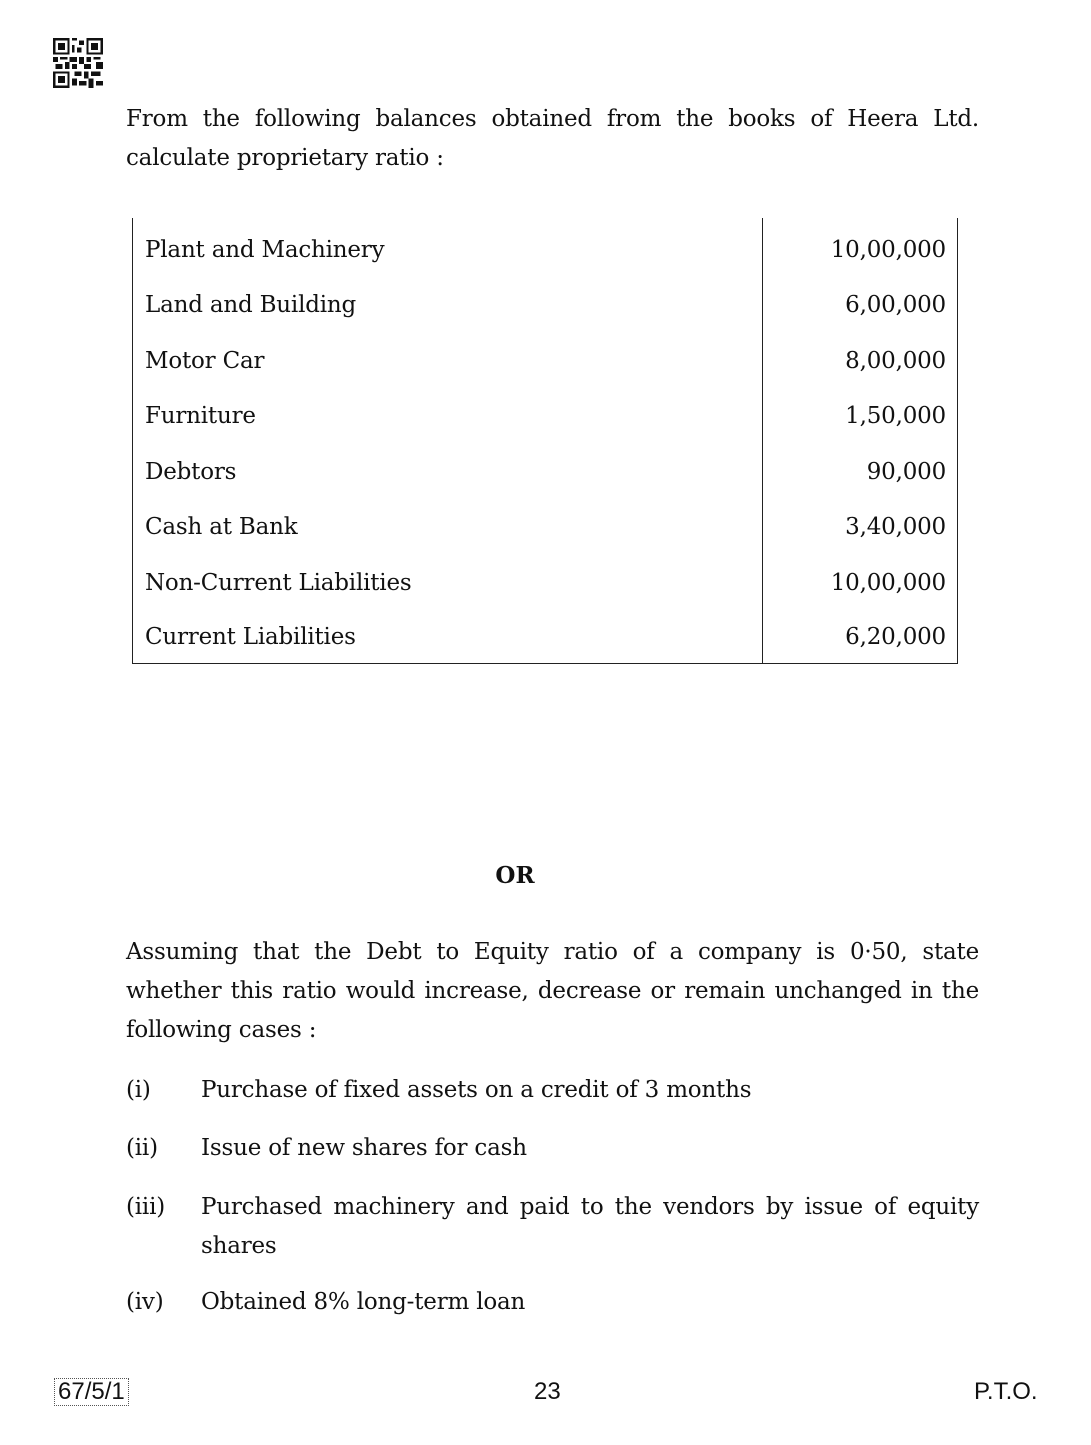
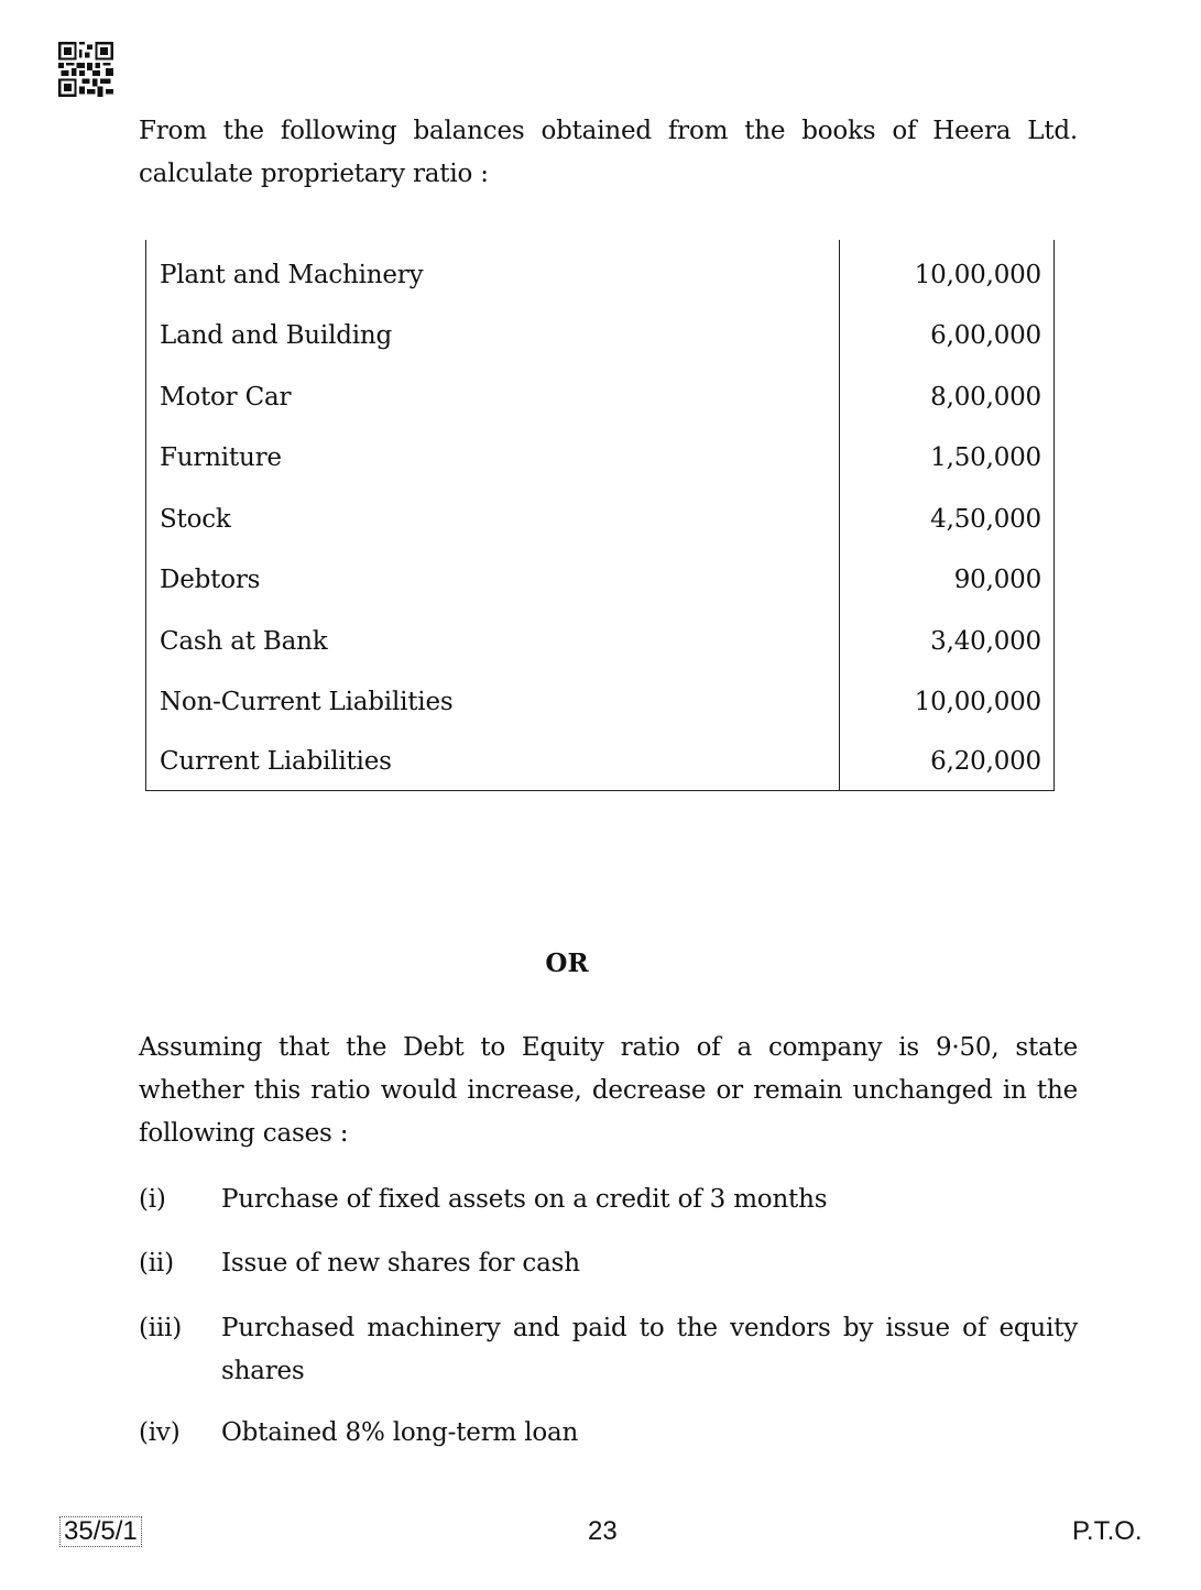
  From the following balances obtained from the books of Heera Ltd. calculate proprietary ratio :
  Plant and Machinery	10,00,000
  Land and Building	6,00,000
  Motor Car	8,00,000
  Furniture	1,50,000
+ Stock	4,50,000
  Debtors	90,000
  Cash at Bank	3,40,000
  Non-Current Liabilities	10,00,000
  Current Liabilities	6,20,000
  OR
- Assuming that the Debt to Equity ratio of a company is 0·50, state whether this ratio would increase, decrease or remain unchanged in the following cases :
+ Assuming that the Debt to Equity ratio of a company is 9·50, state whether this ratio would increase, decrease or remain unchanged in the following cases :
  (i)
  Purchase of fixed assets on a credit of 3 months
  (ii)
  Issue of new shares for cash
  (iii)
  Purchased machinery and paid to the vendors by issue of equity shares
  (iv)
  Obtained 8% long-term loan
- 67/5/1
+ 35/5/1
  23
  P.T.O.
